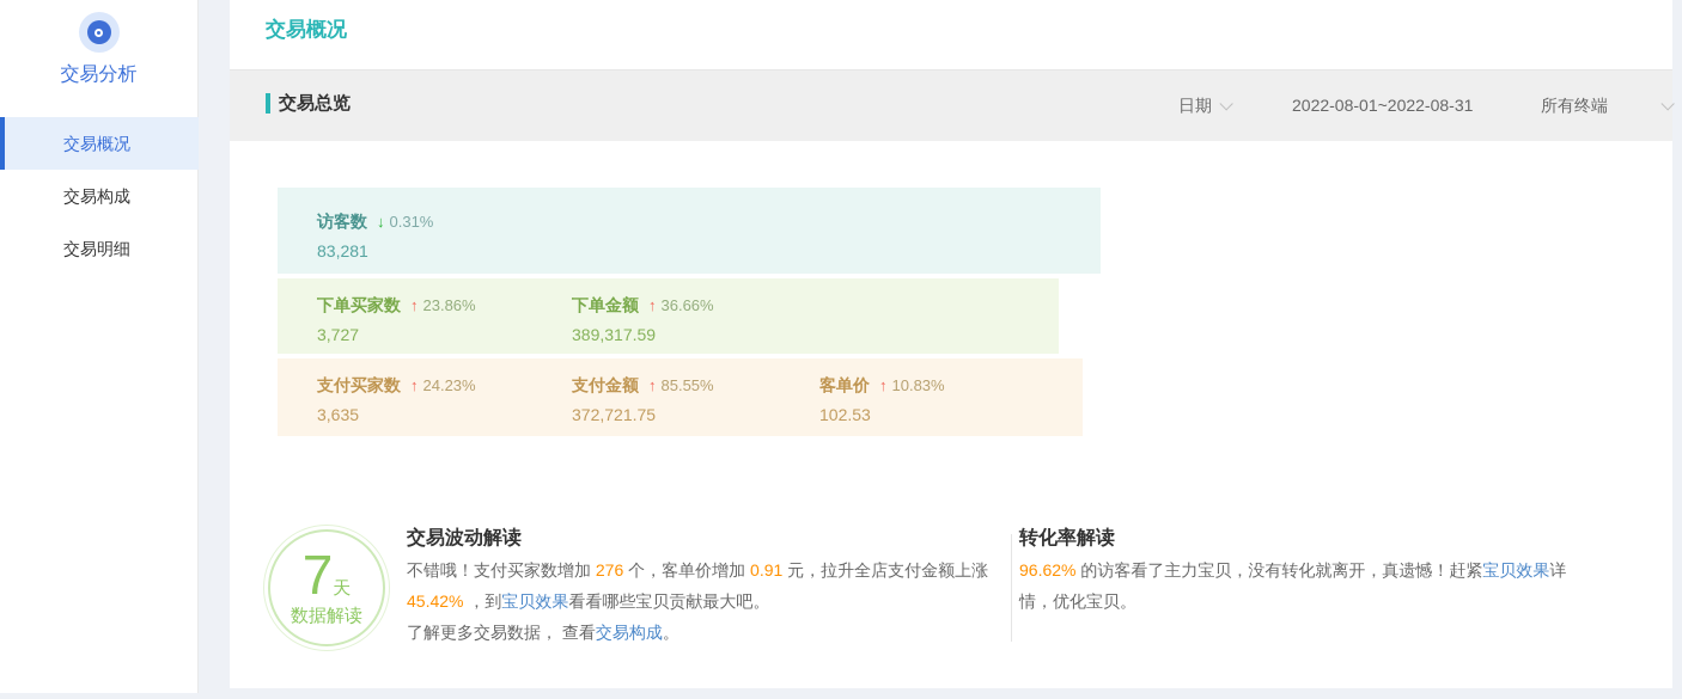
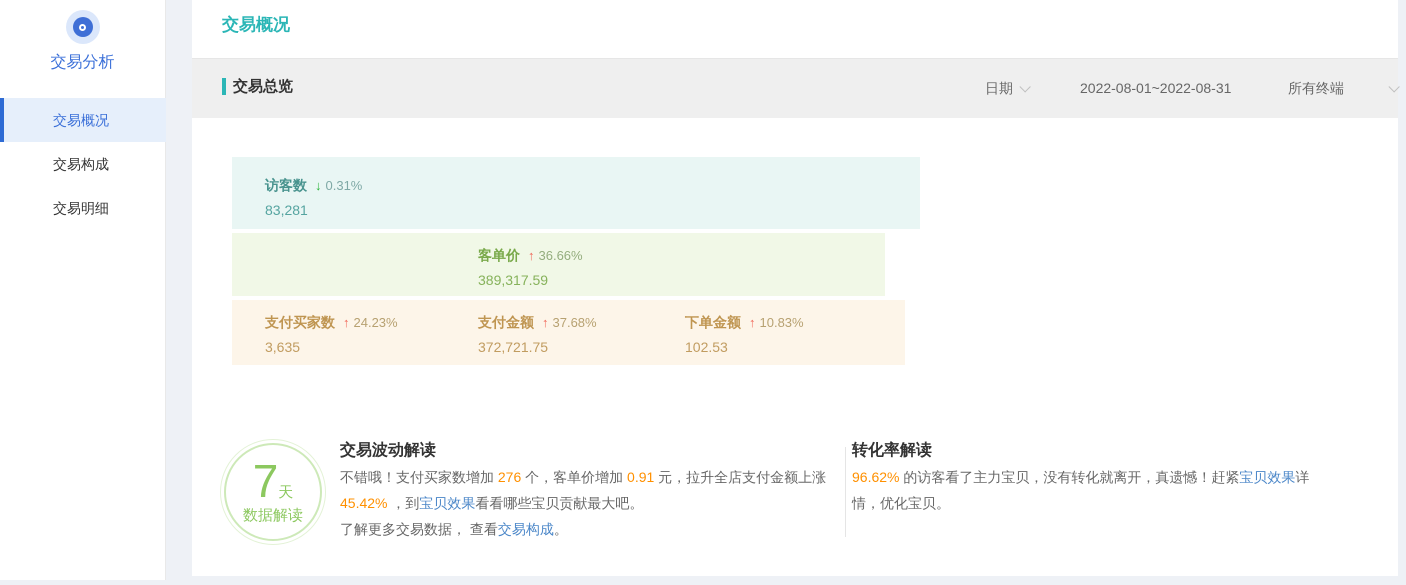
  交易分析
  交易概况
  交易构成
  交易明细
  交易概况
  交易总览
  日期
  2022-08-01~2022-08-31
  所有终端
  访客数 ↓ 0.31%
  83,281
- 下单买家数 ↑ 23.86%
- 3,727
- 下单金额 ↑ 36.66%
+ 客单价 ↑ 36.66%
  389,317.59
  支付买家数 ↑ 24.23%
  3,635
- 支付金额 ↑ 85.55%
+ 支付金额 ↑ 37.68%
  372,721.75
- 客单价 ↑ 10.83%
+ 下单金额 ↑ 10.83%
  102.53
  7天
  数据解读
  交易波动解读
  不错哦！支付买家数增加 276 个，客单价增加 0.91 元，拉升全店支付金额上涨 45.42% ，到宝贝效果看看哪些宝贝贡献最大吧。
  了解更多交易数据， 查看交易构成。
  转化率解读
  96.62% 的访客看了主力宝贝，没有转化就离开，真遗憾！赶紧宝贝效果详情，优化宝贝。
